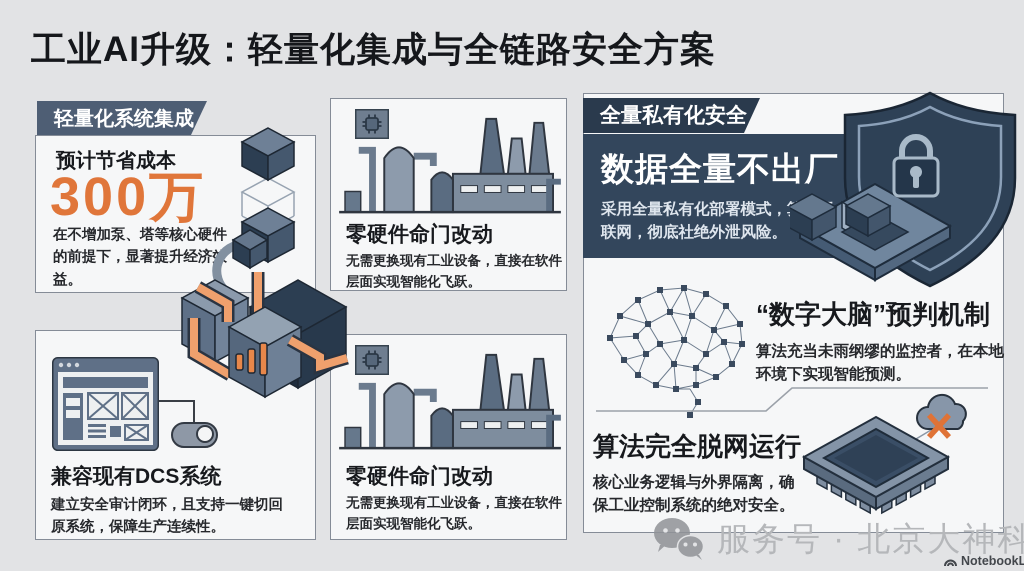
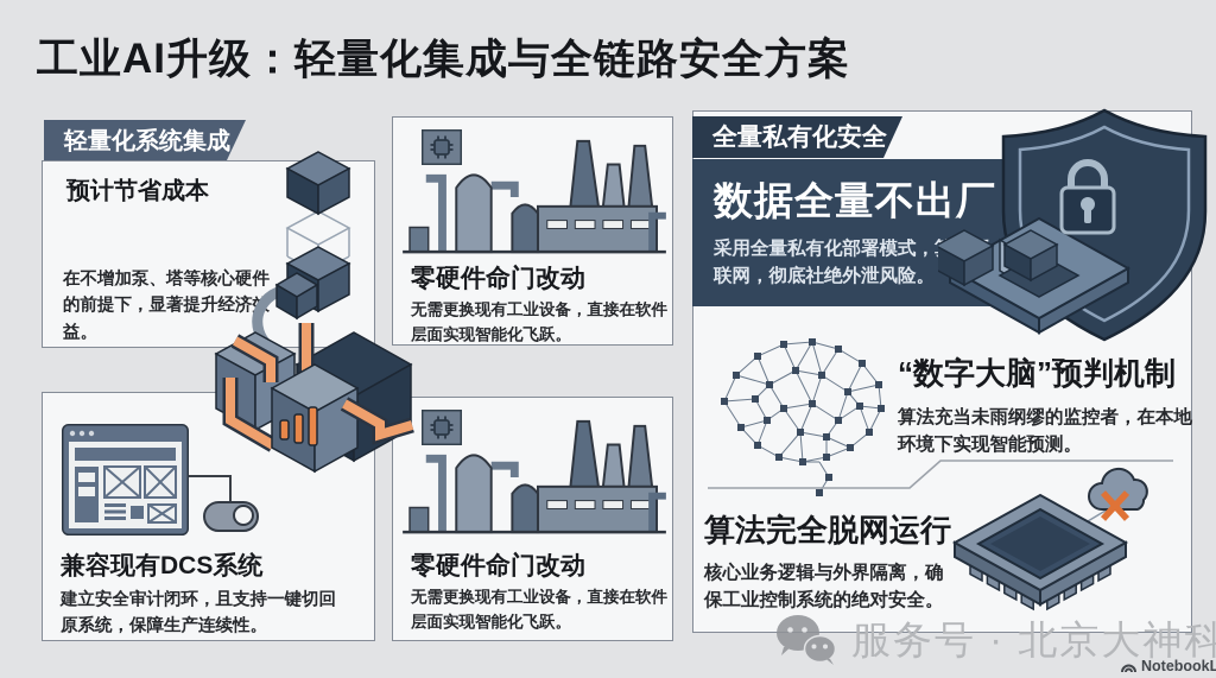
  工业AI升级：轻量化集成与全链路安全方案
  轻量化系统集成
  预计节省成本
- 300万
  在不增加泵、塔等核心硬件的前提下，显著提升经济益。
  兼容现有DCS系统
  建立安全审计闭环，且支持一键切回原系统，保障生产连续性。
  零硬件命门改动
  无需更换现有工业设备，直接在软件层面实现智能化飞跃。
  零硬件命门改动
  无需更换现有工业设备，直接在软件层面实现智能化飞跃。
  数据全量不出厂
  采用全量私有化部署模式，联网，彻底社绝外泄风险。
  “数字大脑”预判机制
  算法充当未雨纲缪的监控者，在本地环境下实现智能预测。
  算法完全脱网运行
  核心业务逻辑与外界隔离，确保工业控制系统的绝对安全。
  全量私有化安全
  服务号 · 北京大神科
  NotebookL
